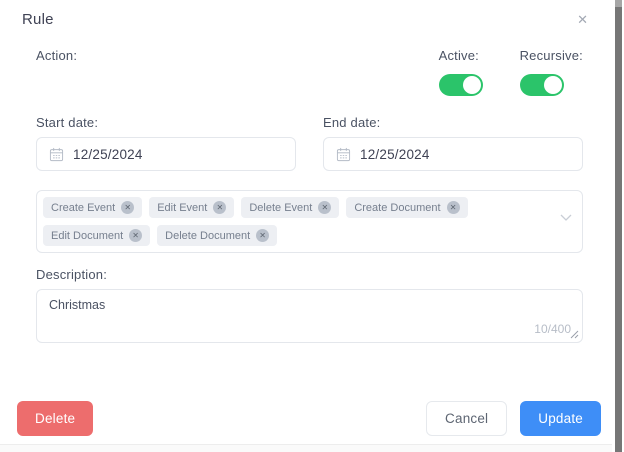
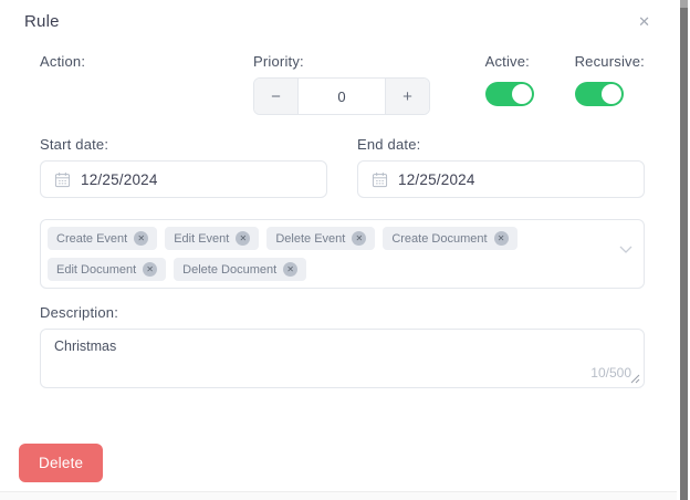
  Rule
  ✕
  Action:
+ Priority:
+ −
+ 0
+ +
  Active:
  Recursive:
  Start date:
  12/25/2024
  End date:
  12/25/2024
  Create Event
  ✕
  Edit Event
  ✕
  Delete Event
  ✕
  Create Document
  ✕
  Edit Document
  ✕
  Delete Document
  ✕
  Description:
  Christmas
- 10/400
+ 10/500
  Delete
- Cancel
- Update
